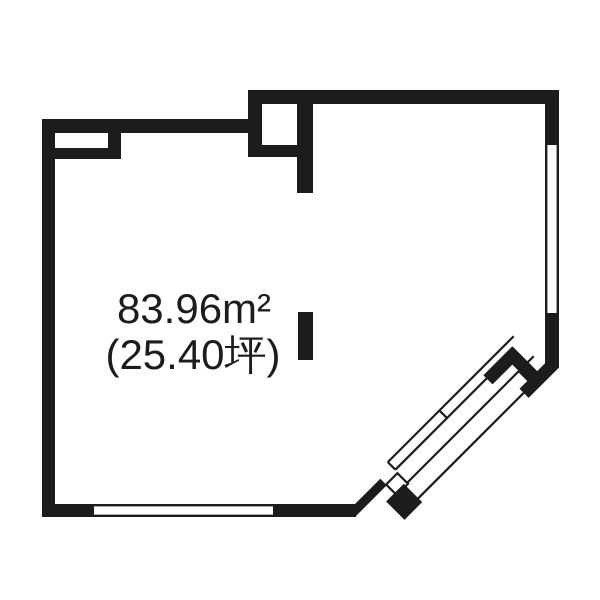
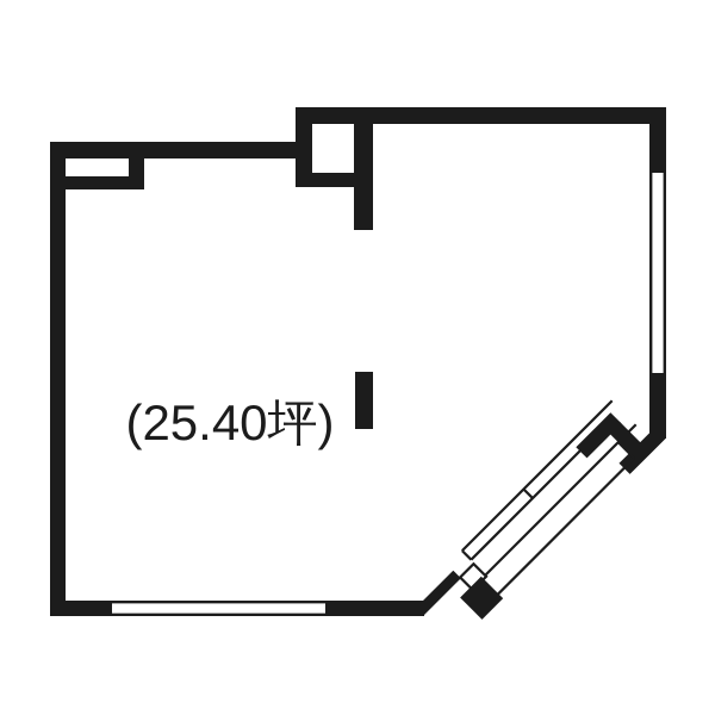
- 83.96m²
  (25.40坪)
